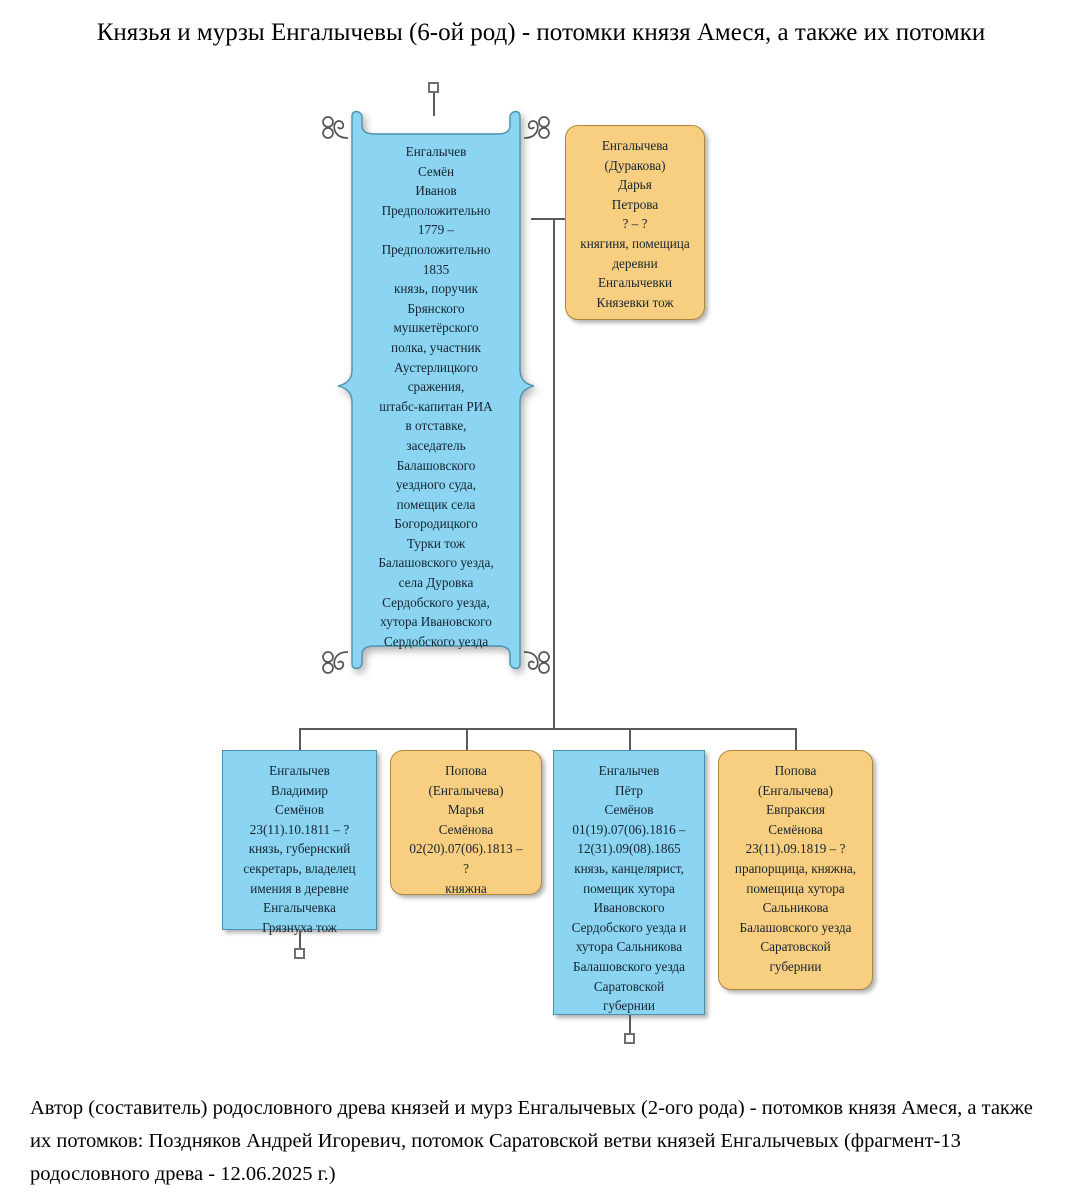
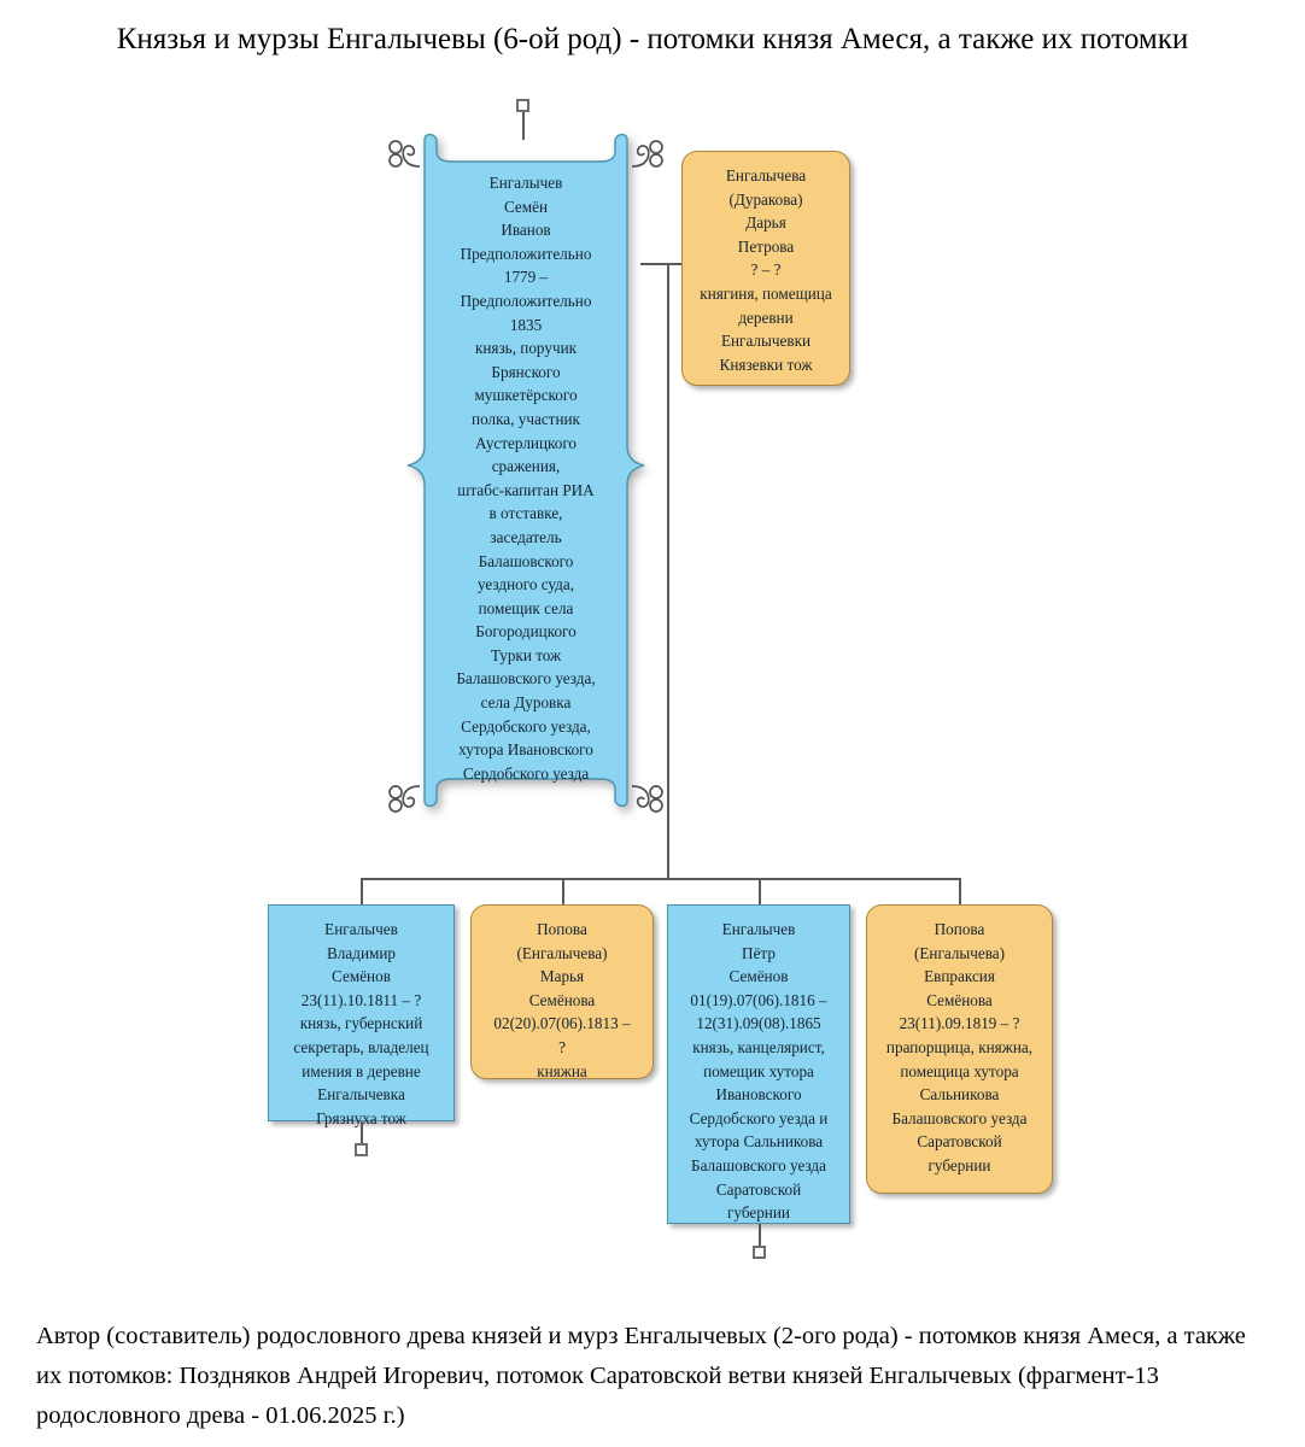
  Князья и мурзы Енгалычевы (6-ой род) - потомки князя Амеся, а также их потомки
  Енгалычев
  Семён
  Иванов
  Предположительно
  1779 –
  Предположительно
  1835
  князь, поручик
  Брянского
  мушкетёрского
  полка, участник
  Аустерлицкого
  сражения,
  штабс-капитан РИА
  в отставке,
  заседатель
  Балашовского
  уездного суда,
  помещик села
  Богородицкого
  Турки тож
  Балашовского уезда,
  села Дуровка
  Сердобского уезда,
  хутора Ивановского
  Сердобского уезда
  Енгалычева
  (Дуракова)
  Дарья
  Петрова
  ? – ?
  княгиня, помещица
  деревни
  Енгалычевки
  Князевки тож
  Енгалычев
  Владимир
  Семёнов
  23(11).10.1811 – ?
  князь, губернский
  секретарь, владелец
  имения в деревне
  Енгалычевка
  Грязнуха тож
  Попова
  (Енгалычева)
  Марья
  Семёнова
  02(20).07(06).1813 –
  ?
  княжна
  Енгалычев
  Пётр
  Семёнов
  01(19).07(06).1816 –
  12(31).09(08).1865
  князь, канцелярист,
  помещик хутора
  Ивановского
  Сердобского уезда и
  хутора Сальникова
  Балашовского уезда
  Саратовской
  губернии
  Попова
  (Енгалычева)
  Евпраксия
  Семёнова
  23(11).09.1819 – ?
  прапорщица, княжна,
  помещица хутора
  Сальникова
  Балашовского уезда
  Саратовской
  губернии
- Автор (составитель) родословного древа князей и мурз Енгалычевых (2-ого рода) - потомков князя Амеся, а также их потомков: Поздняков Андрей Игоревич, потомок Саратовской ветви князей Енгалычевых (фрагмент-13 родословного древа - 12.06.2025 г.)
+ Автор (составитель) родословного древа князей и мурз Енгалычевых (2-ого рода) - потомков князя Амеся, а также их потомков: Поздняков Андрей Игоревич, потомок Саратовской ветви князей Енгалычевых (фрагмент-13 родословного древа - 01.06.2025 г.)
